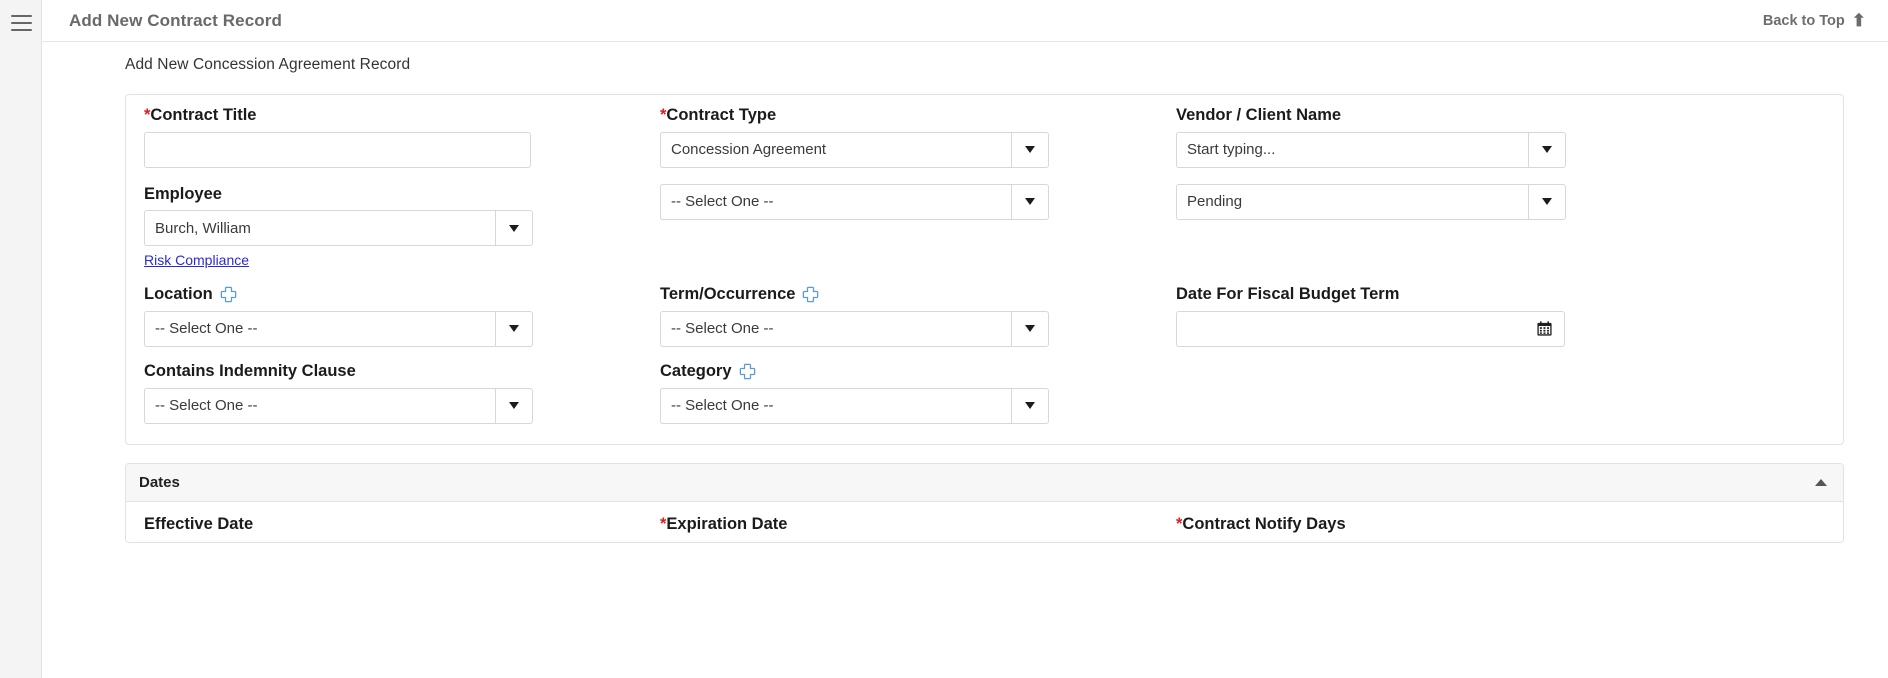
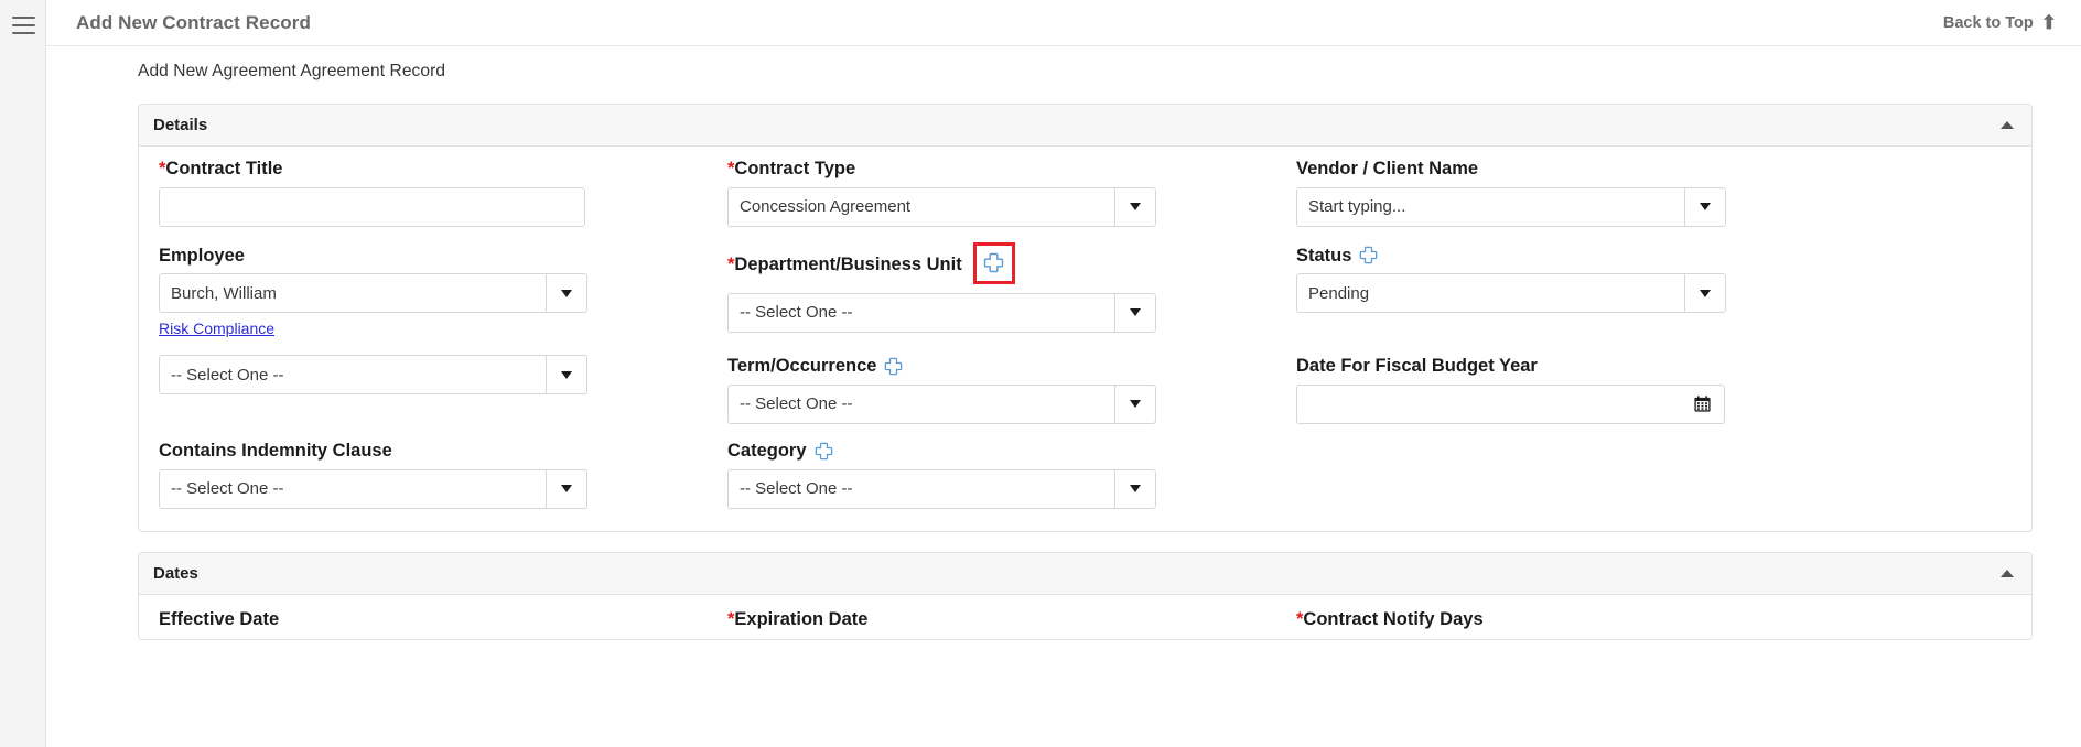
  Add New Contract Record
  Back to Top
  ⬆
- Add New Concession Agreement Record
+ Add New Agreement Agreement Record
+ Details
  *Contract Title
  *Contract Type
  Concession Agreement
  Vendor / Client Name
  Start typing...
  Employee
  Burch, William
  Risk Compliance
+ *Department/Business Unit
  -- Select One --
+ Status
  Pending
- Location
  -- Select One --
  Term/Occurrence
  -- Select One --
- Date For Fiscal Budget Term
+ Date For Fiscal Budget Year
  Contains Indemnity Clause
  -- Select One --
  Category
  -- Select One --
  Dates
  Effective Date
  *Expiration Date
  *Contract Notify Days
